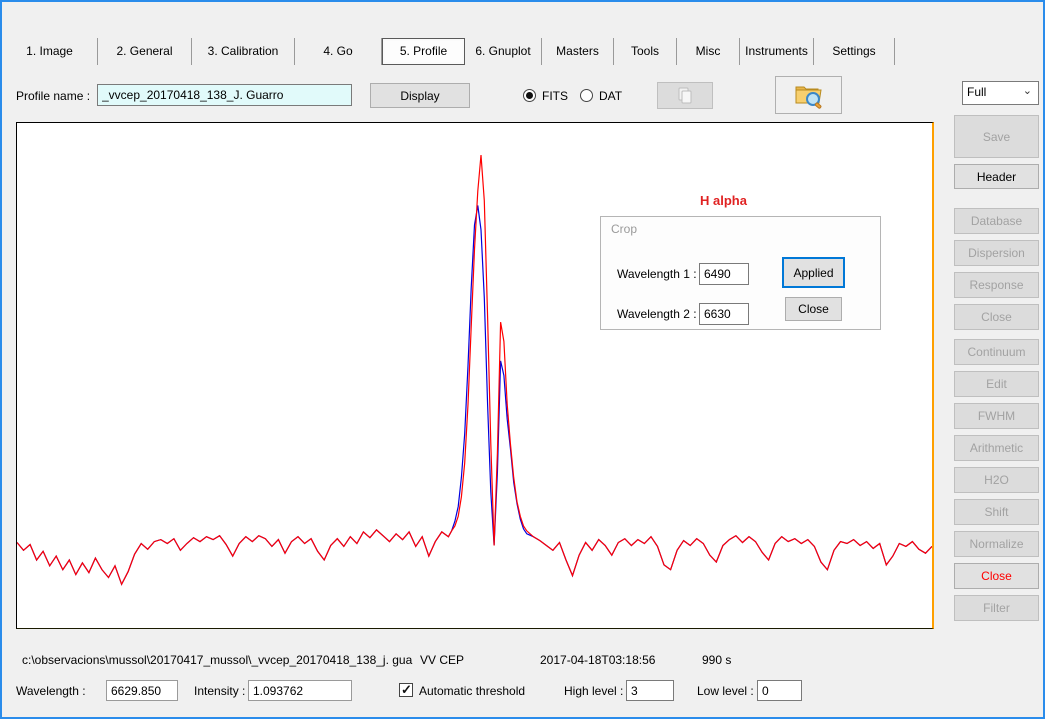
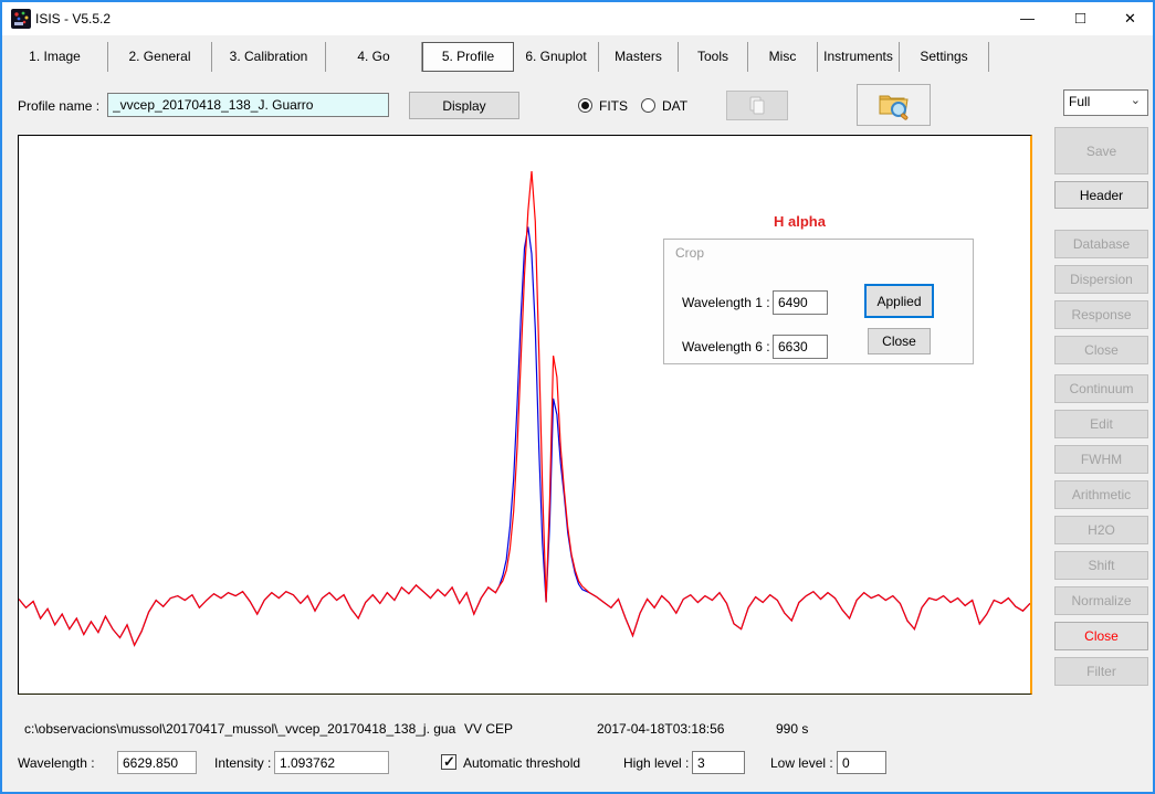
+ ISIS - V5.5.2
+ —
+ □
+ ✕
  1. Image
  2. General
  3. Calibration
  4. Go
  5. Profile
  6. Gnuplot
  Masters
  Tools
  Misc
  Instruments
  Settings
  Profile name :
  _vvcep_20170418_138_J. Guarro
  Display
  FITS
  DAT
  Full
  ⌄
  Save
  Header
  Database
  Dispersion
  Response
  Close
  Continuum
  Edit
  FWHM
  Arithmetic
  H2O
  Shift
  Normalize
  Close
  Filter
  H alpha
  Crop
  Wavelength 1 :
  6490
- Wavelength 2 :
+ Wavelength 6 :
  6630
  Applied
  Close
  c:\observacions\mussol\20170417_mussol\_vvcep_20170418_138_j. gua
  VV CEP
  2017-04-18T03:18:56
  990 s
  Wavelength :
  6629.850
  Intensity :
  1.093762
  Automatic threshold
  High level :
  3
  Low level :
  0
